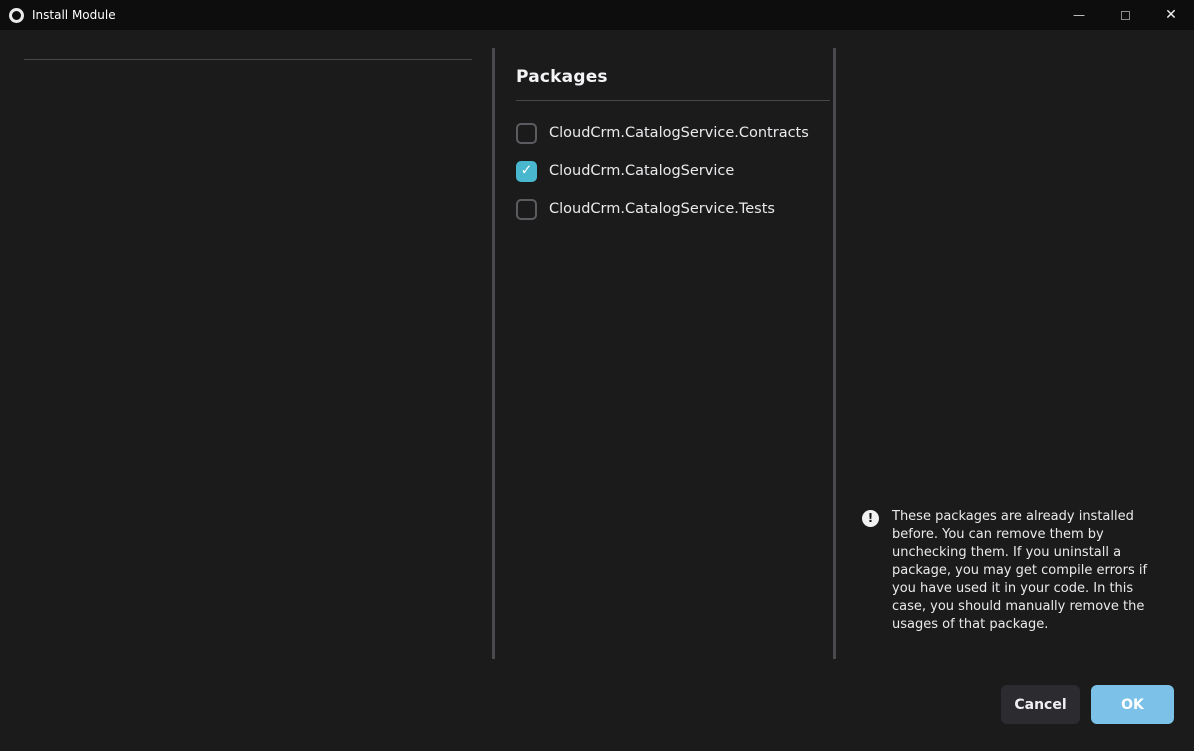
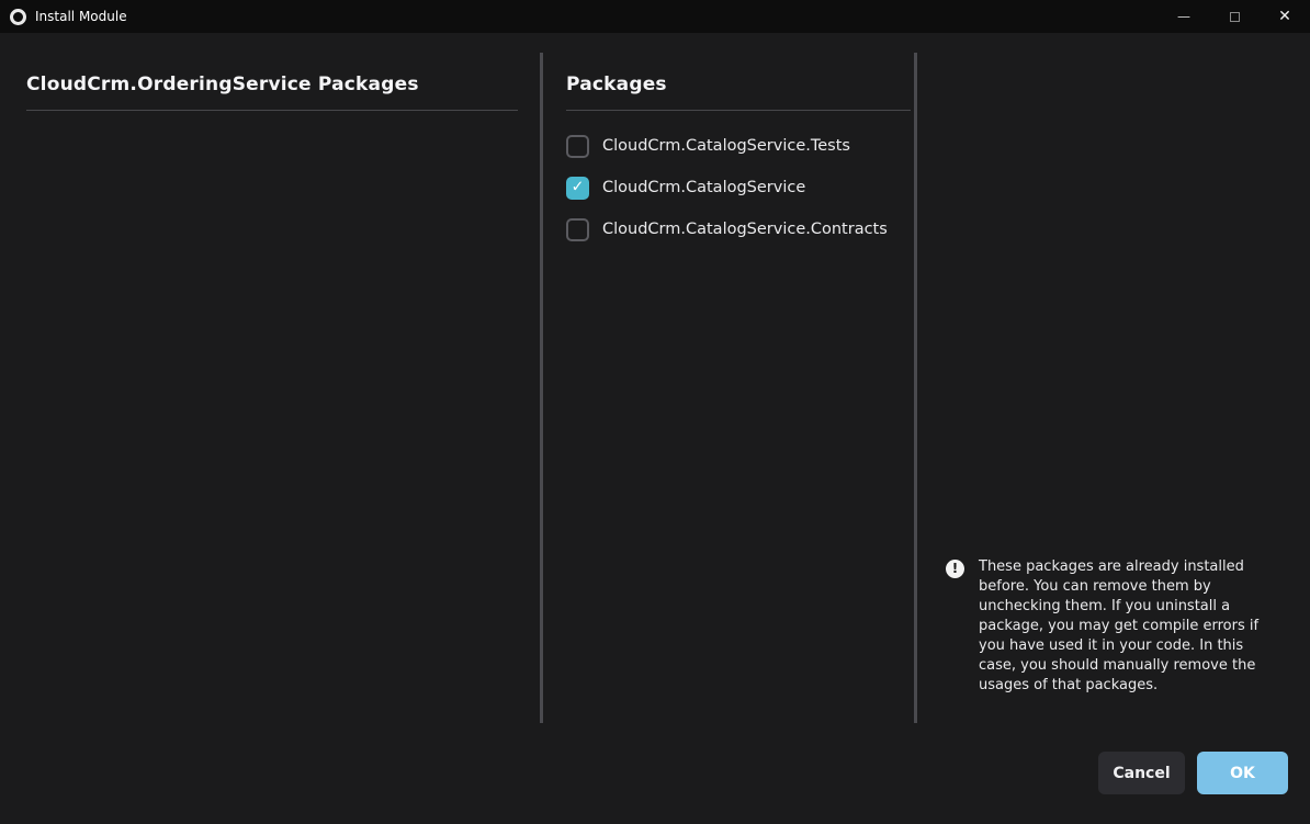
  Install Module
  —
  ✕
+ CloudCrm.OrderingService Packages
  Packages
- CloudCrm.CatalogService.Contracts
+ CloudCrm.CatalogService.Tests
  ✓
  CloudCrm.CatalogService
- CloudCrm.CatalogService.Tests
+ CloudCrm.CatalogService.Contracts
  !
- These packages are already installed before. You can remove them by unchecking them. If you uninstall a package, you may get compile errors if you have used it in your code. In this case, you should manually remove the usages of that package.
+ These packages are already installed before. You can remove them by unchecking them. If you uninstall a package, you may get compile errors if you have used it in your code. In this case, you should manually remove the usages of that packages.
  Cancel
  OK
